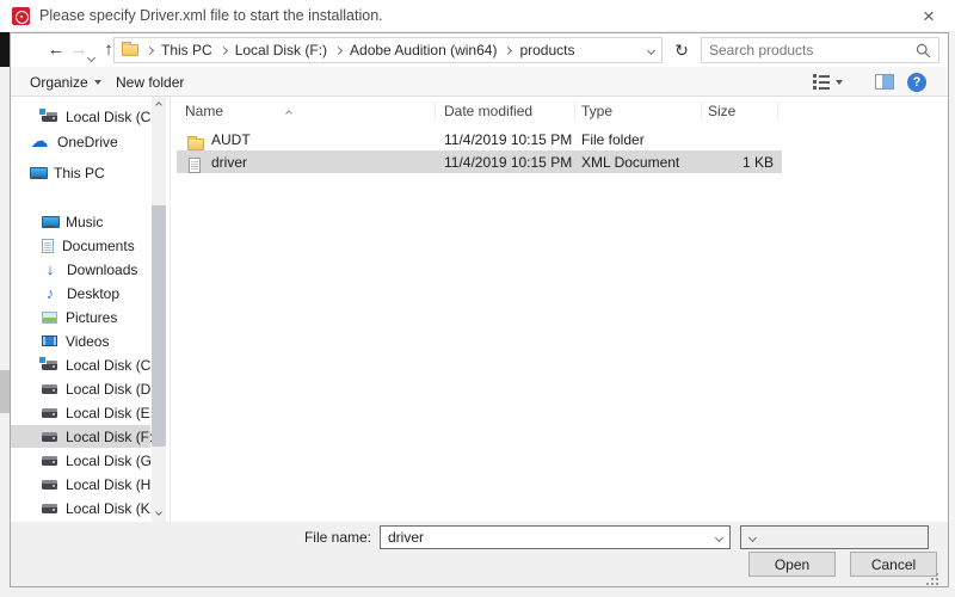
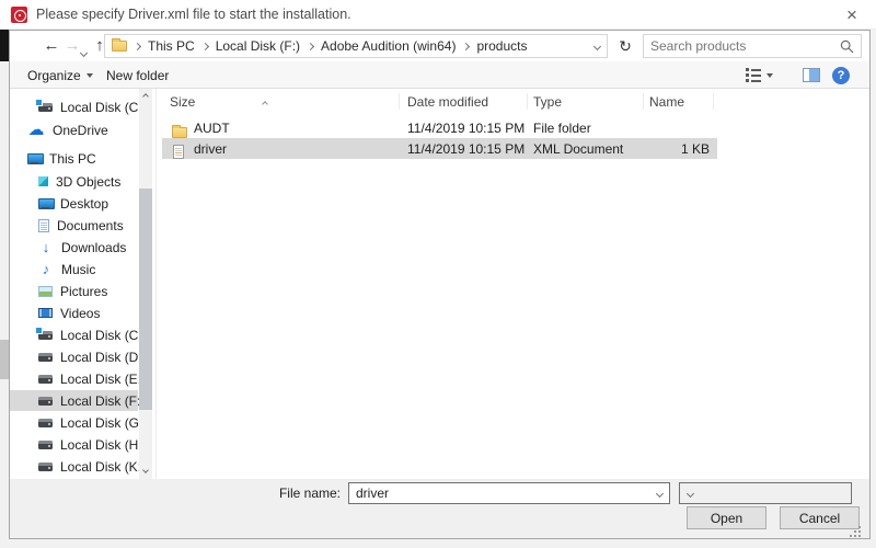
  Please specify Driver.xml file to start the installation.
  ×
  ←
  →
  ↑
  This PC
  Local Disk (F:)
  Adobe Audition (win64)
  products
  ↻
  Search products
  Organize
  New folder
  ?
  Local Disk (C
  ☁
  OneDrive
  This PC
+ 3D Objects
- Music
+ Desktop
  Documents
  ↓
  Downloads
  ♪
- Desktop
+ Music
  Pictures
  Videos
  Local Disk (C
  Local Disk (D
  Local Disk (E
  Local Disk (F
  Local Disk (G
  Local Disk (H
  Local Disk (K
- Name
+ Size
  Date modified
  Type
- Size
+ Name
  AUDT
  11/4/2019 10:15 PM
  File folder
  driver
  11/4/2019 10:15 PM
  XML Document
  1 KB
  File name:
  driver
  Open
  Cancel
